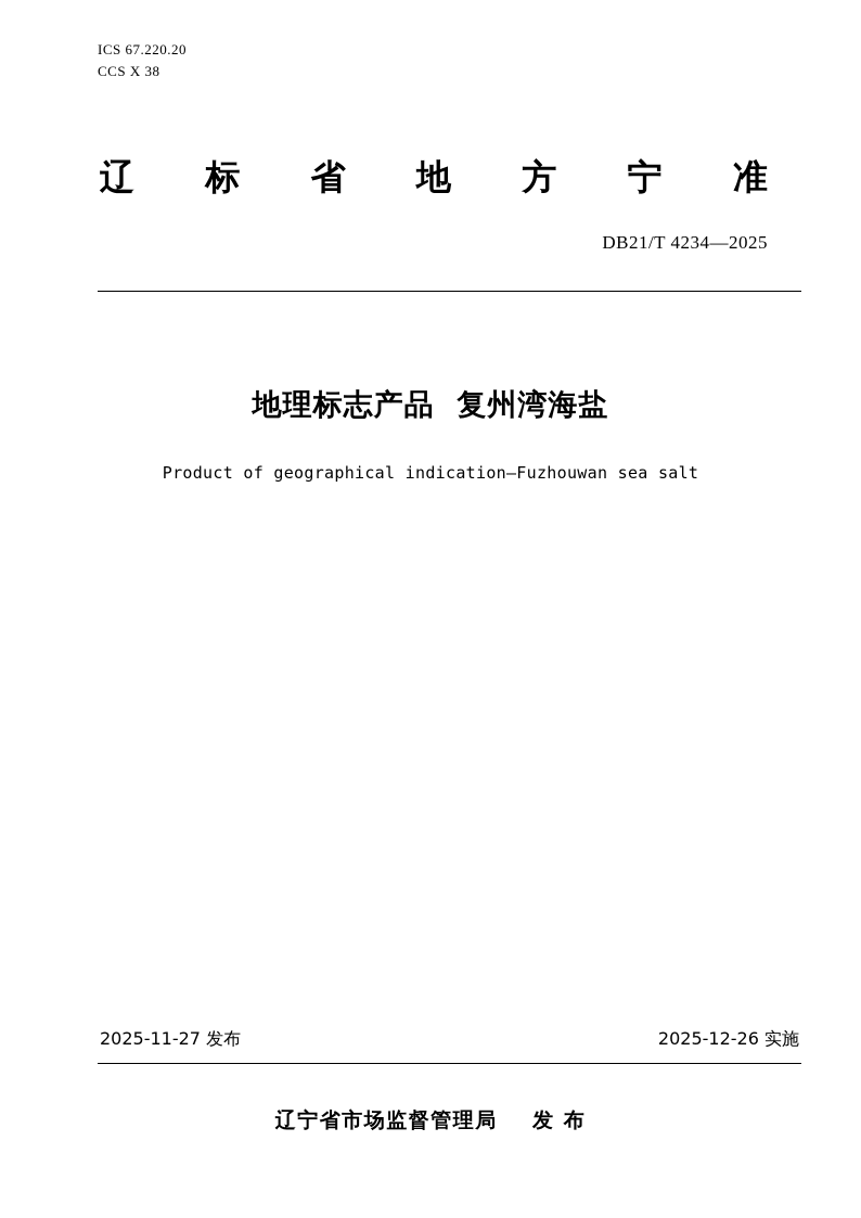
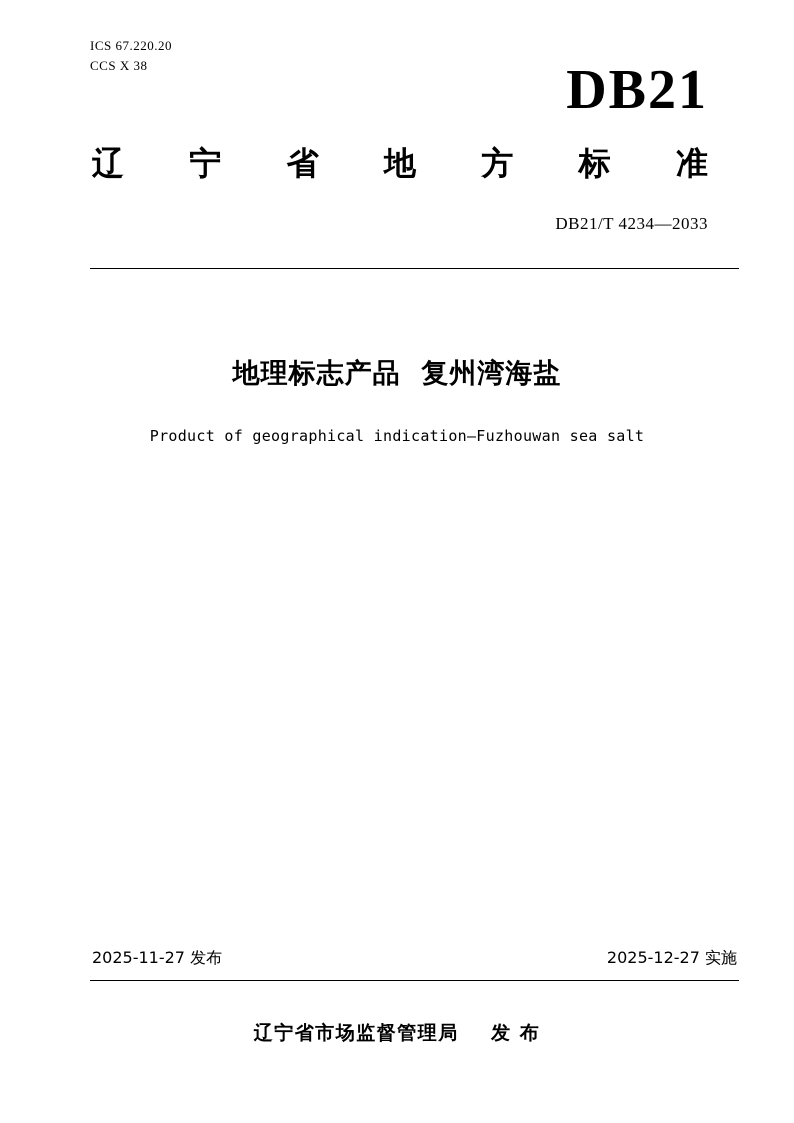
  ICS 67.220.20
  CCS X 38
+ DB21
  辽
- 标
+ 宁
  省
  地
  方
- 宁
+ 标
  准
- DB21/T 4234—2025
+ DB21/T 4234—2033
  地理标志产品 复州湾海盐
  Product of geographical indication—Fuzhouwan sea salt
  2025-11-27 发布
- 2025-12-26 实施
+ 2025-12-27 实施
  辽宁省市场监督管理局 发 布
